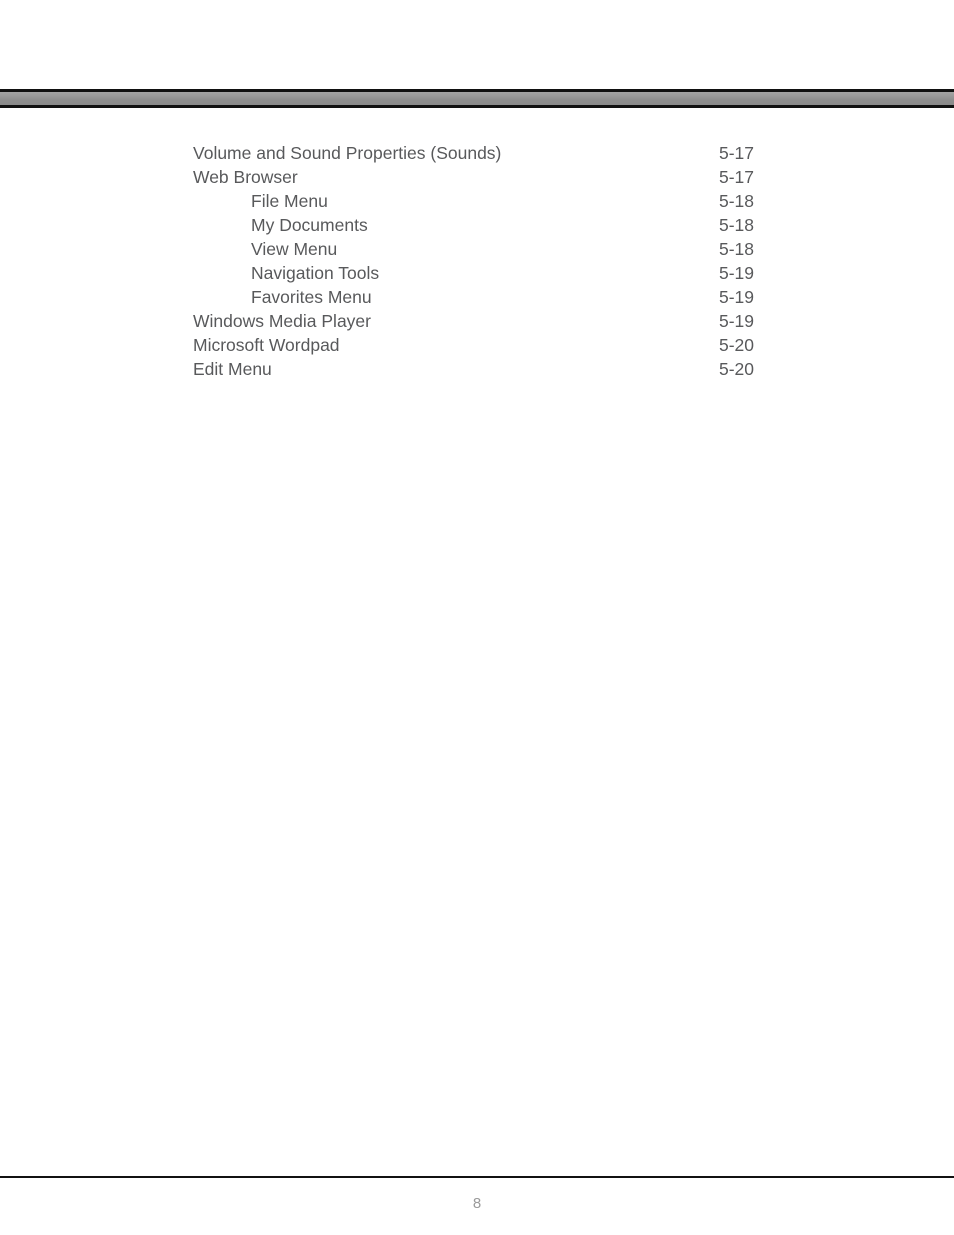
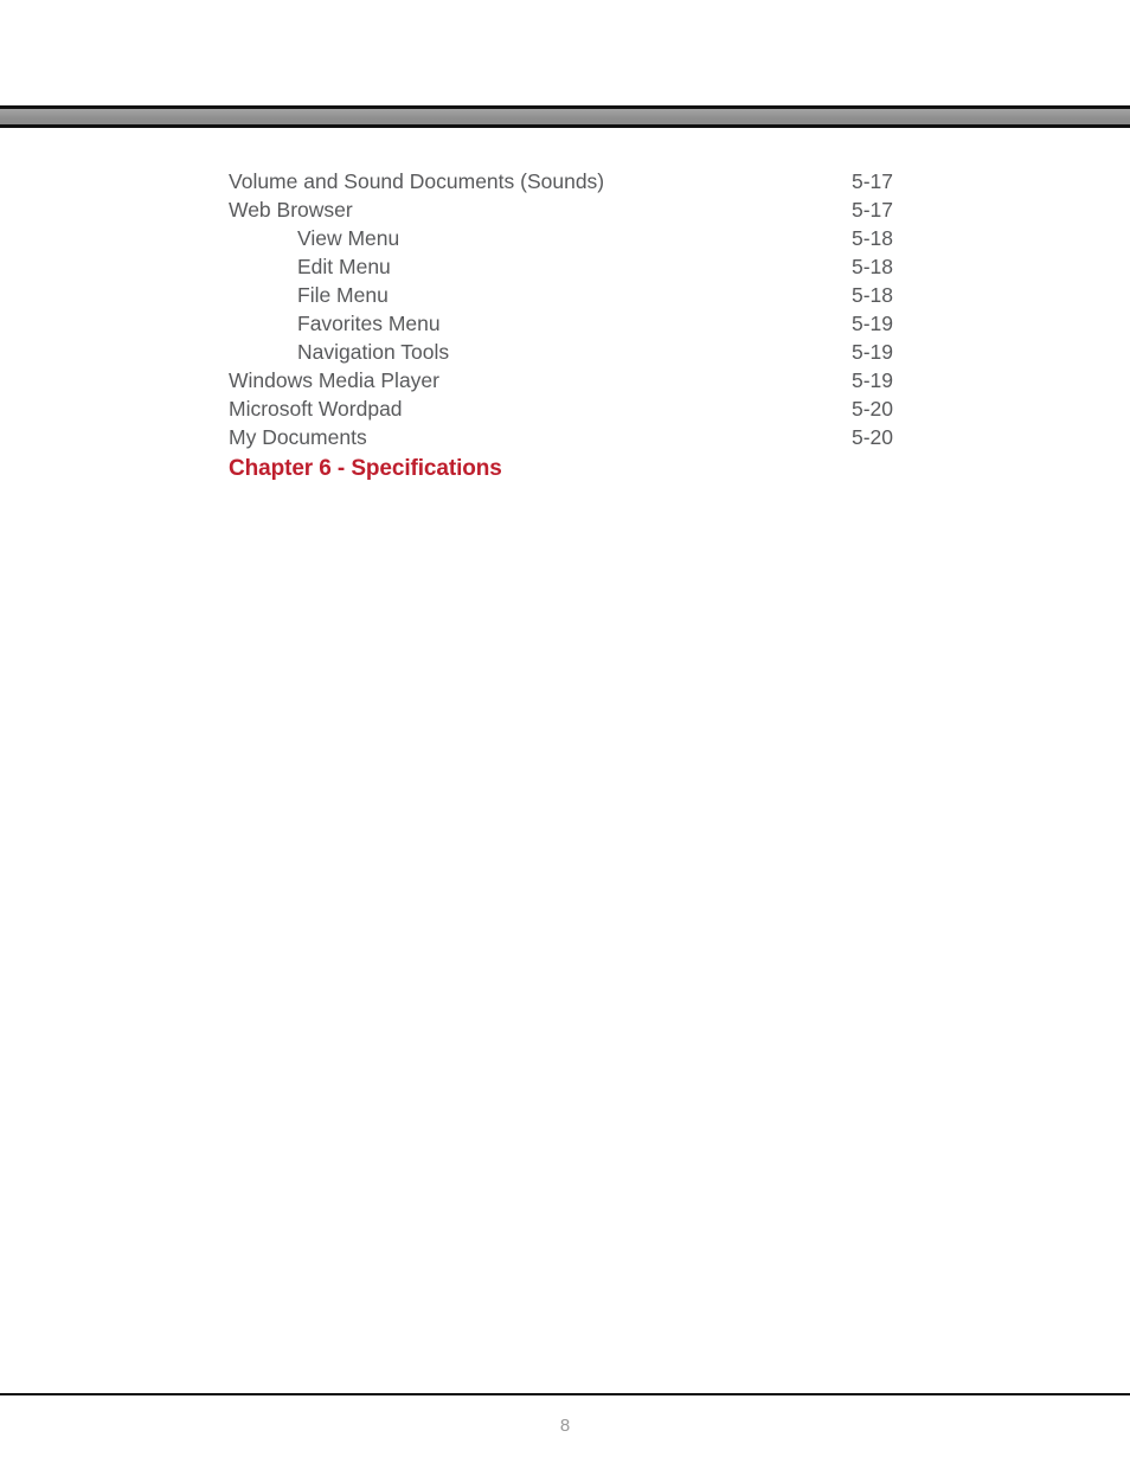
- Volume and Sound Properties (Sounds)
+ Volume and Sound Documents (Sounds)
  5-17
  Web Browser
  5-17
- File Menu
+ View Menu
  5-18
- My Documents
+ Edit Menu
  5-18
- View Menu
+ File Menu
  5-18
- Navigation Tools
+ Favorites Menu
  5-19
- Favorites Menu
+ Navigation Tools
  5-19
  Windows Media Player
  5-19
  Microsoft Wordpad
  5-20
- Edit Menu
+ My Documents
  5-20
+ Chapter 6 - Specifications
  8
